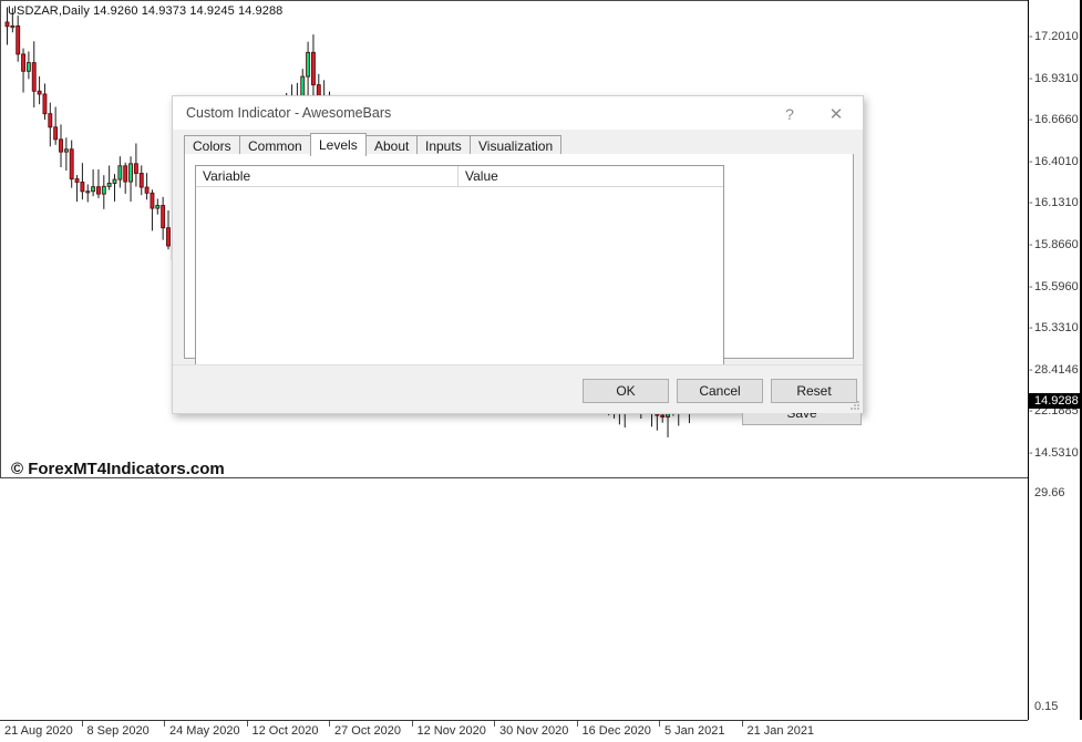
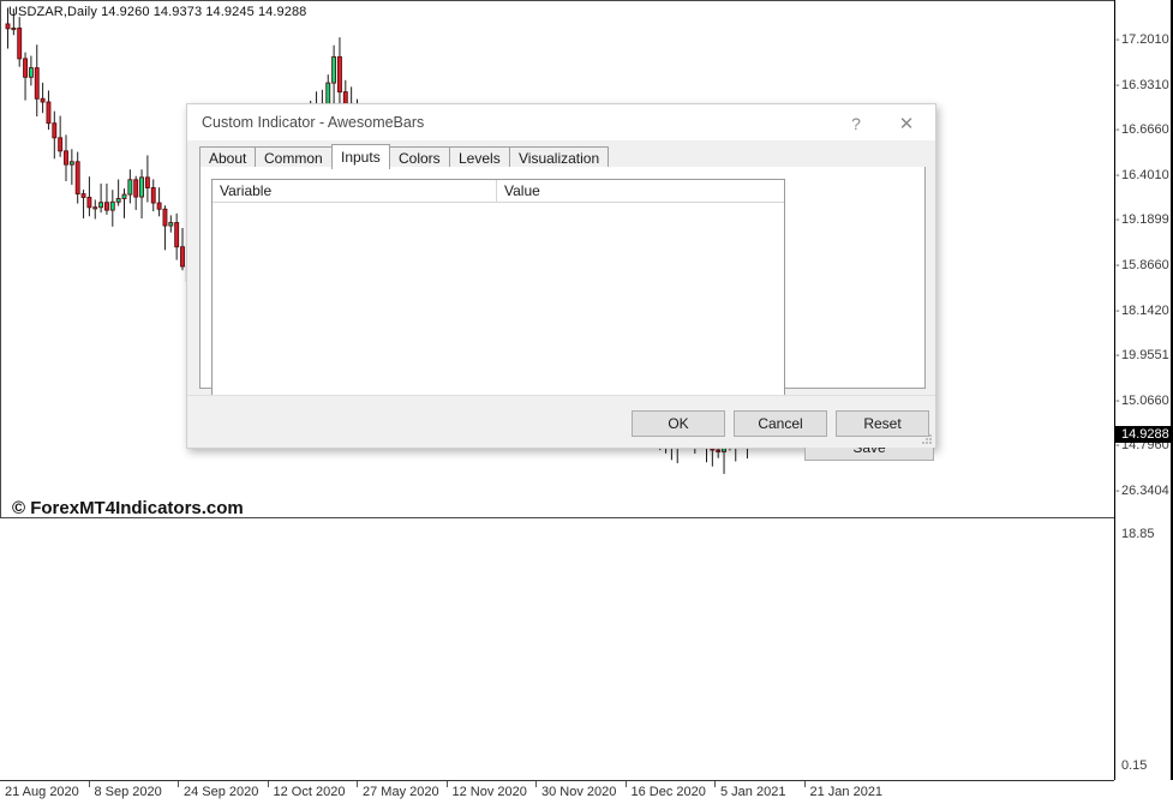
  USDZAR,Daily 14.9260 14.9373 14.9245 14.9288
  © ForexMT4Indicators.com
  -17.2010
  -16.9310
  -16.6660
  -16.4010
- -16.1310
+ -19.1899
  -15.8660
- -15.5960
+ -18.1420
- -15.3310
+ -19.9551
- -28.4146
+ -15.0660
- -22.1885
+ -14.7960
- -14.5310
+ -26.3404
  14.9288
- 29.66
+ 18.85
  0.15
  21 Aug 2020
  8 Sep 2020
- 24 May 2020
+ 24 Sep 2020
  12 Oct 2020
- 27 Oct 2020
+ 27 May 2020
  12 Nov 2020
  30 Nov 2020
  16 Dec 2020
  5 Jan 2021
  21 Jan 2021
  Custom Indicator - AwesomeBars
  ?
  ✕
- Colors
+ About
  Common
- Levels
+ Inputs
- About
+ Colors
- Inputs
+ Levels
  Visualization
  Variable
  Value
  Save
  OK
  Cancel
  Reset
